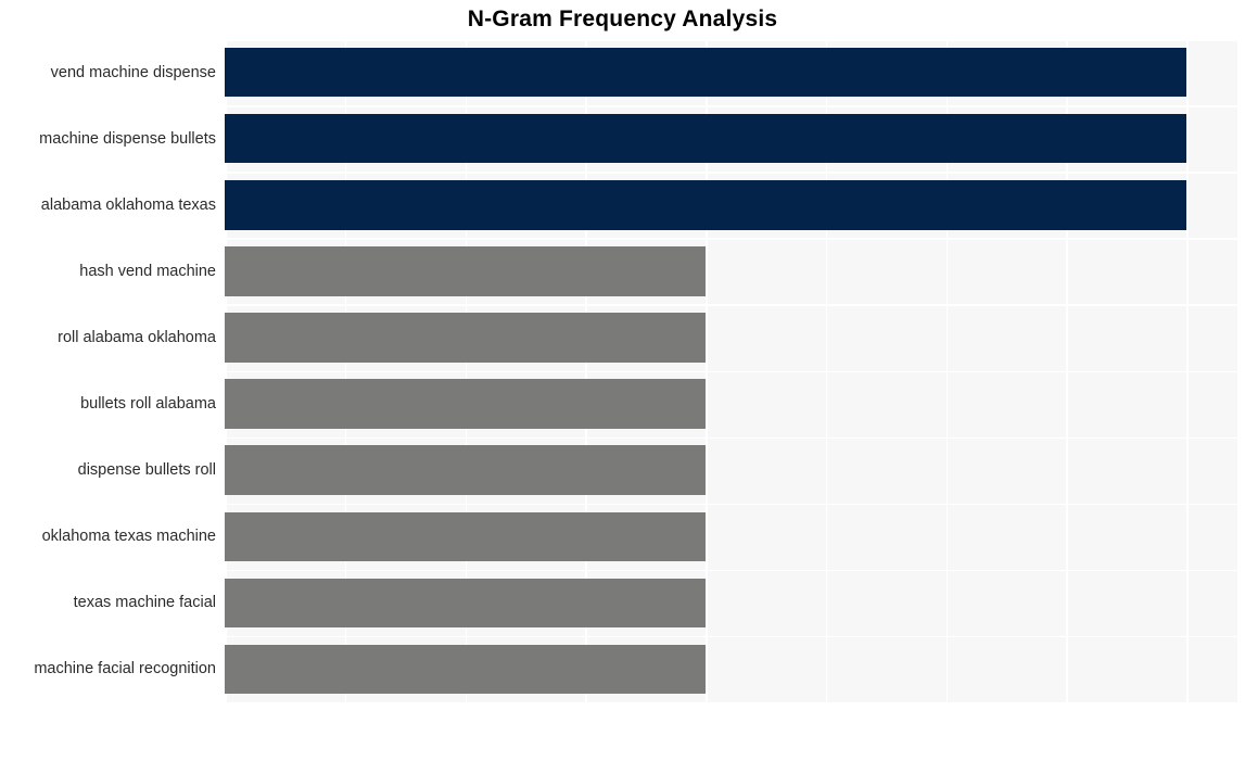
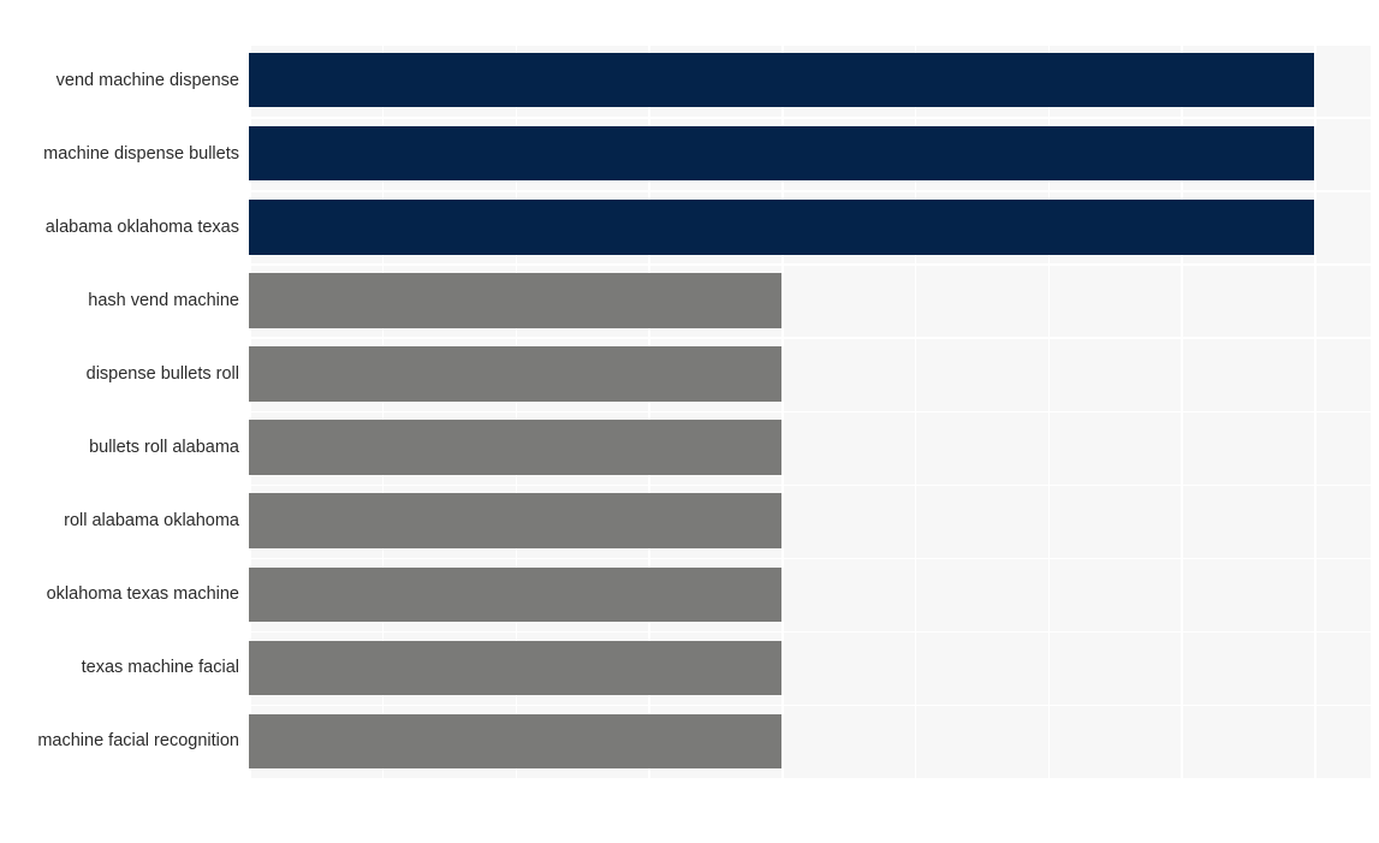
- N-Gram Frequency Analysis
  vend machine dispense
  machine dispense bullets
  alabama oklahoma texas
  hash vend machine
- roll alabama oklahoma
+ dispense bullets roll
  bullets roll alabama
- dispense bullets roll
+ roll alabama oklahoma
  oklahoma texas machine
  texas machine facial
  machine facial recognition
